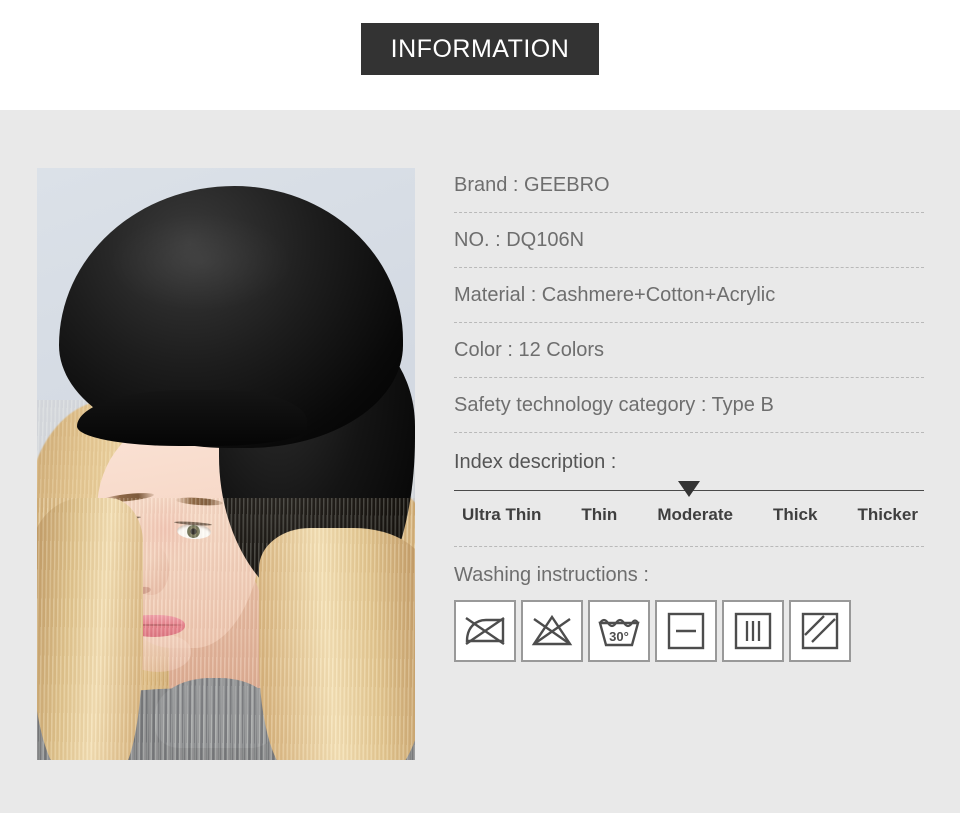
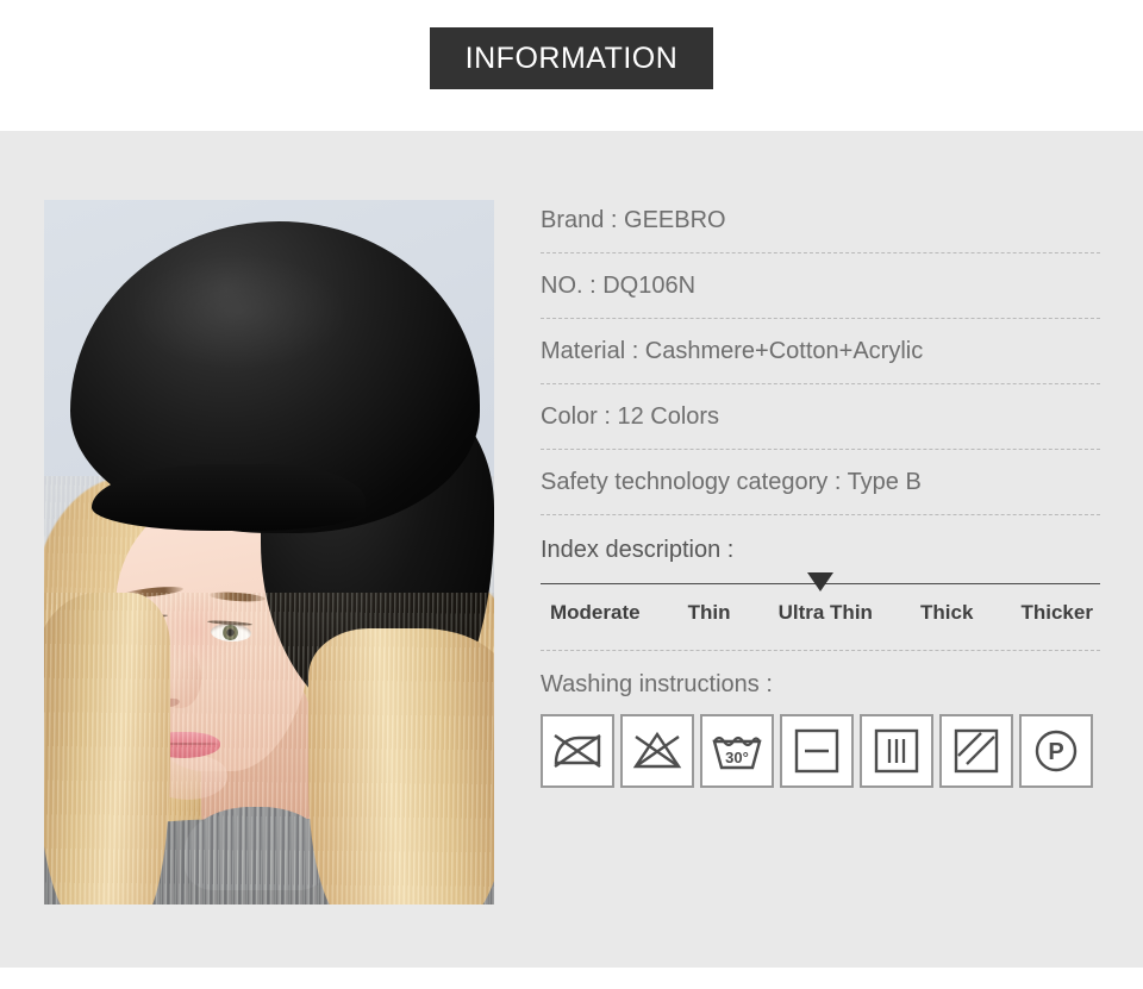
  INFORMATION
  Brand : GEEBRO
  NO. : DQ106N
  Material : Cashmere+Cotton+Acrylic
  Color : 12 Colors
  Safety technology category : Type B
  Index description :
- Ultra Thin
+ Moderate
  Thin
- Moderate
+ Ultra Thin
  Thick
  Thicker
  Washing instructions :
  30°
+ P
